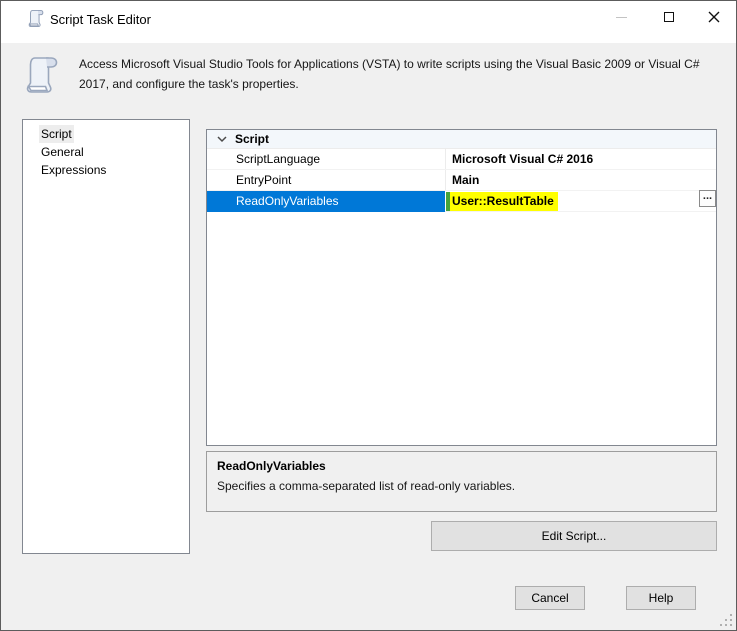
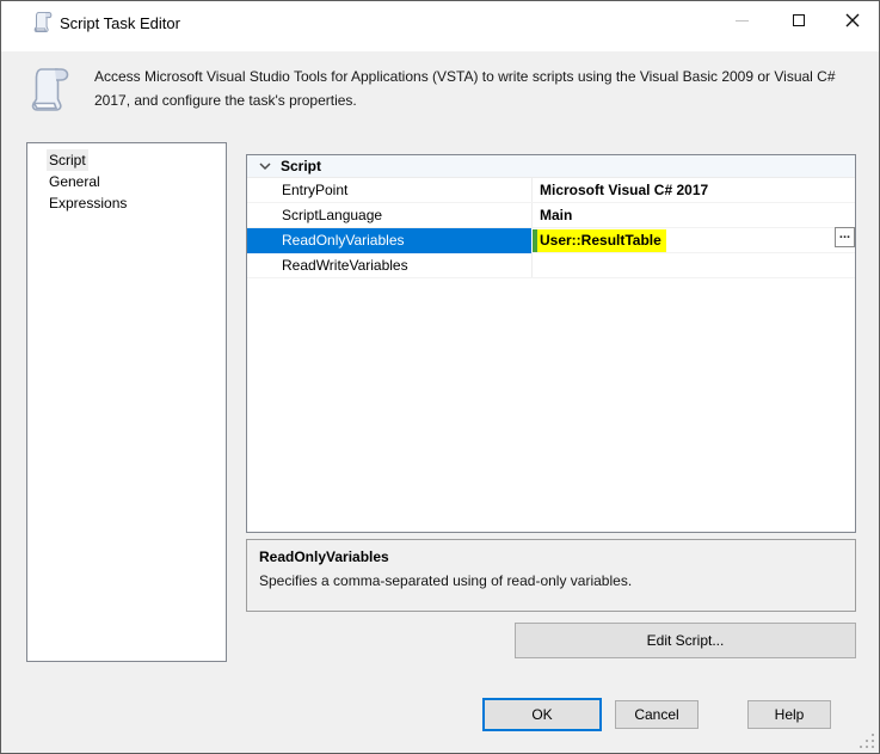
  Script Task Editor
  Access Microsoft Visual Studio Tools for Applications (VSTA) to write scripts using the Visual Basic 2009 or Visual C# 2017, and configure the task's properties.
  Script
  General
  Expressions
  Script
- ScriptLanguage
+ EntryPoint
- Microsoft Visual C# 2016
+ Microsoft Visual C# 2017
- EntryPoint
+ ScriptLanguage
  Main
  ReadOnlyVariables
  User::ResultTable
+ ReadWriteVariables
  ...
  ReadOnlyVariables
- Specifies a comma-separated list of read-only variables.
+ Specifies a comma-separated using of read-only variables.
  Edit Script...
+ OK
  Cancel
  Help
